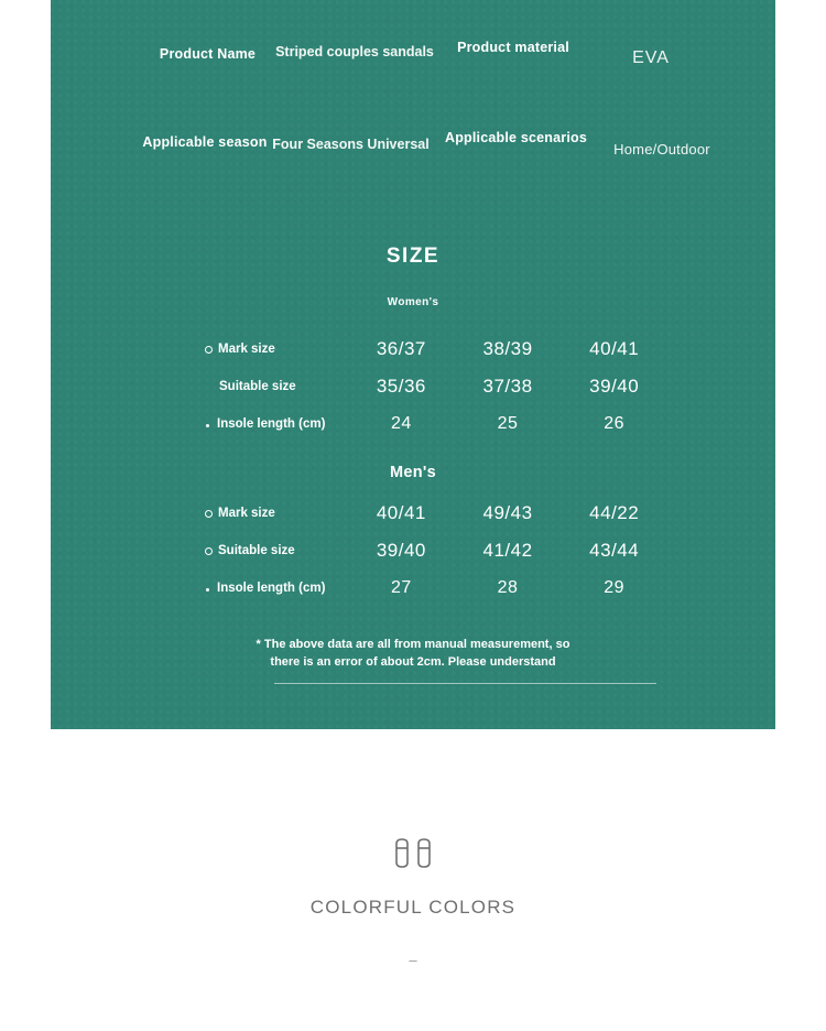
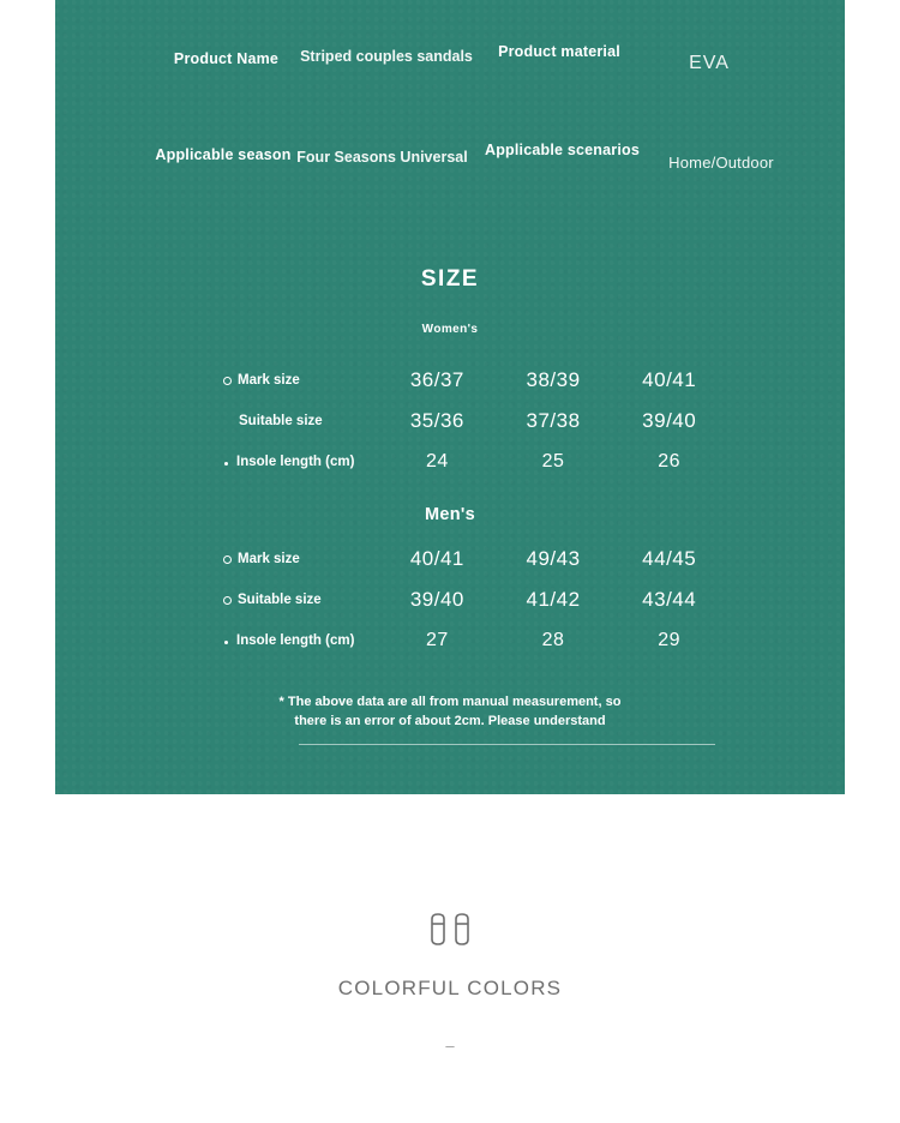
  Product Name
  Striped couples sandals
  Product material
  EVA
  Applicable season
  Four Seasons Universal
  Applicable scenarios
  Home/Outdoor
  SIZE
  Women's
  Mark size
  36/37
  38/39
  40/41
  Suitable size
  35/36
  37/38
  39/40
  Insole length (cm)
  24
  25
  26
  Men's
  Mark size
  40/41
  49/43
- 44/22
+ 44/45
  Suitable size
  39/40
  41/42
  43/44
  Insole length (cm)
  27
  28
  29
  * The above data are all from manual measurement, so
  there is an error of about 2cm. Please understand
  COLORFUL COLORS
  –
